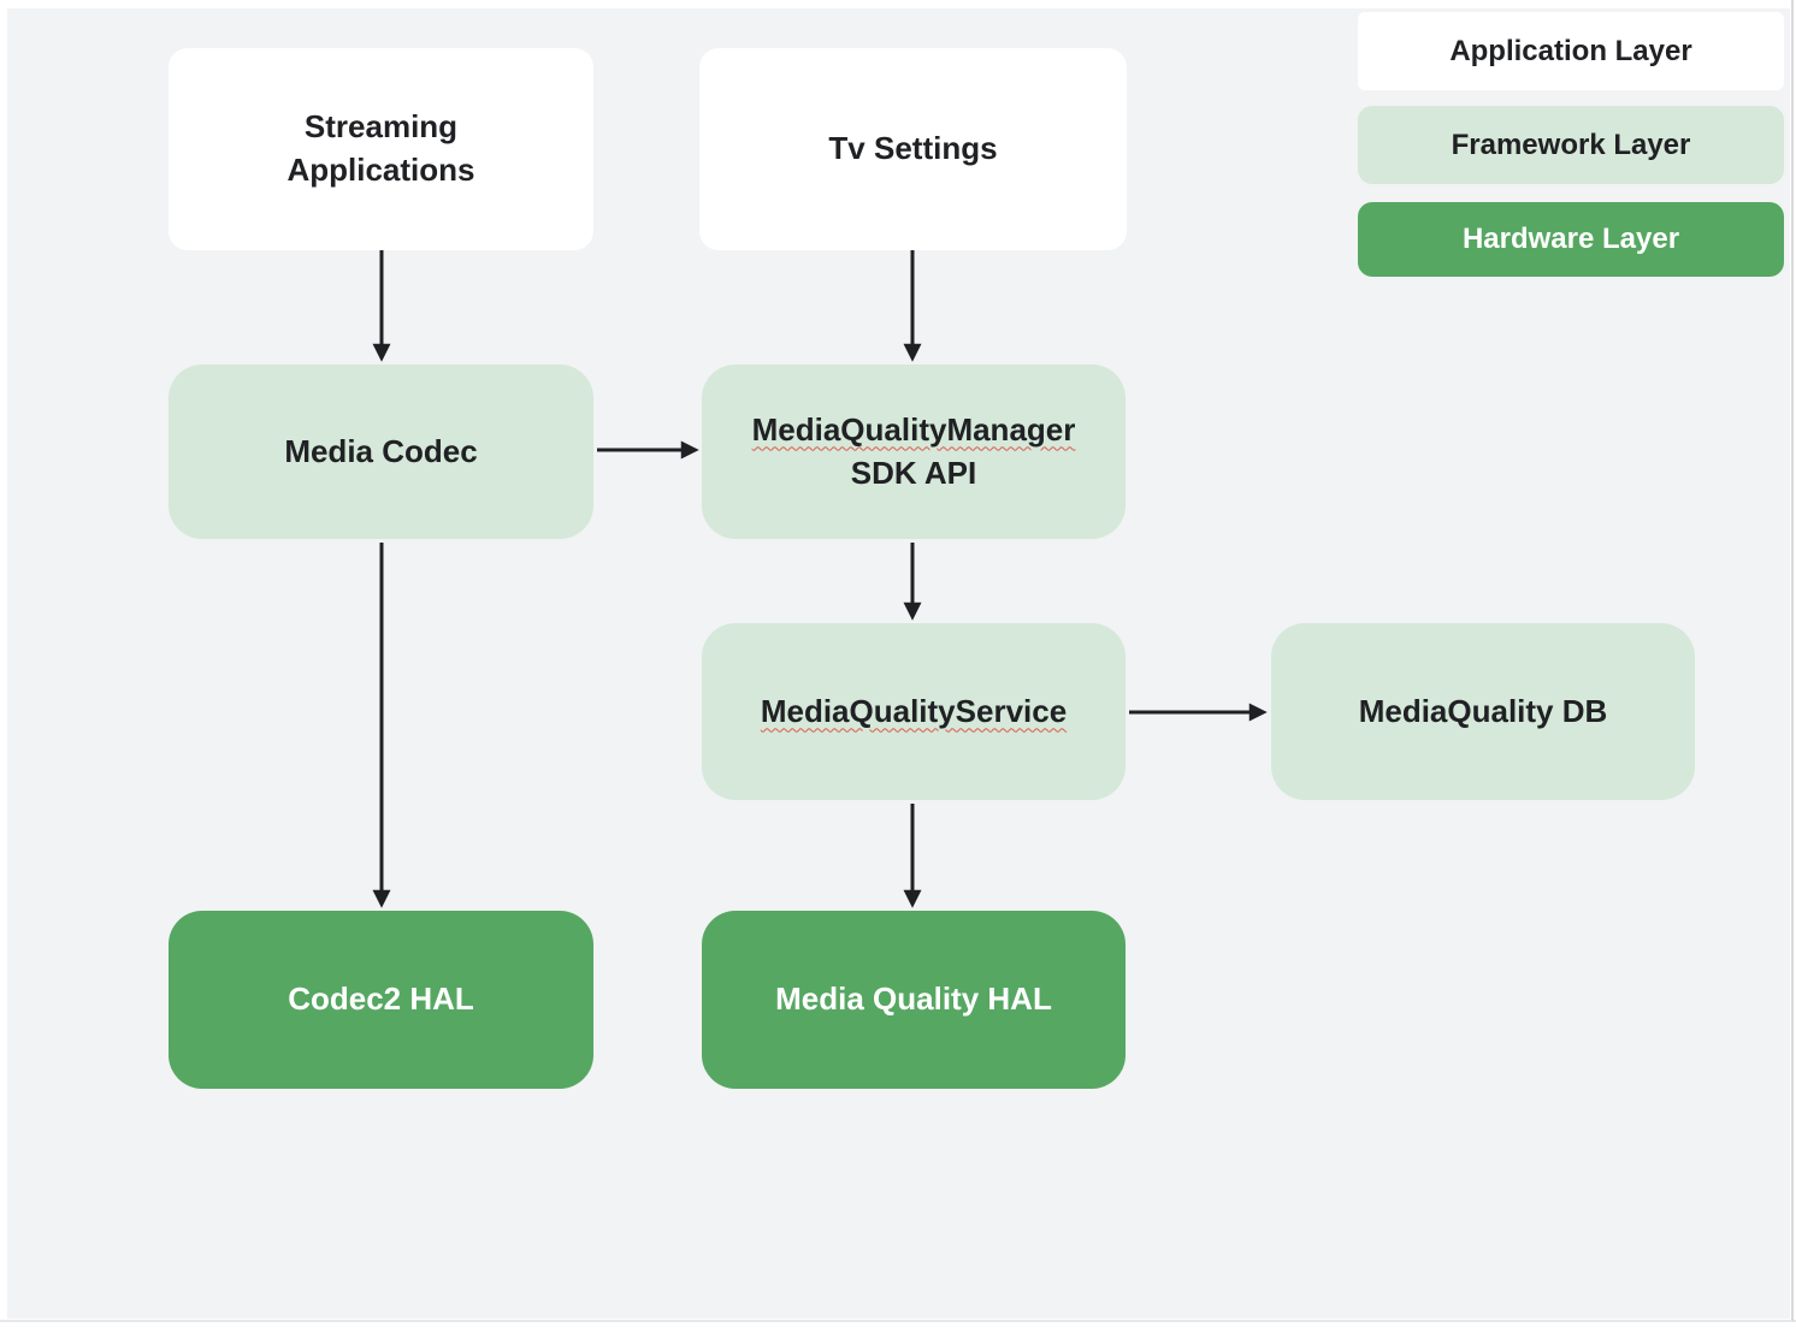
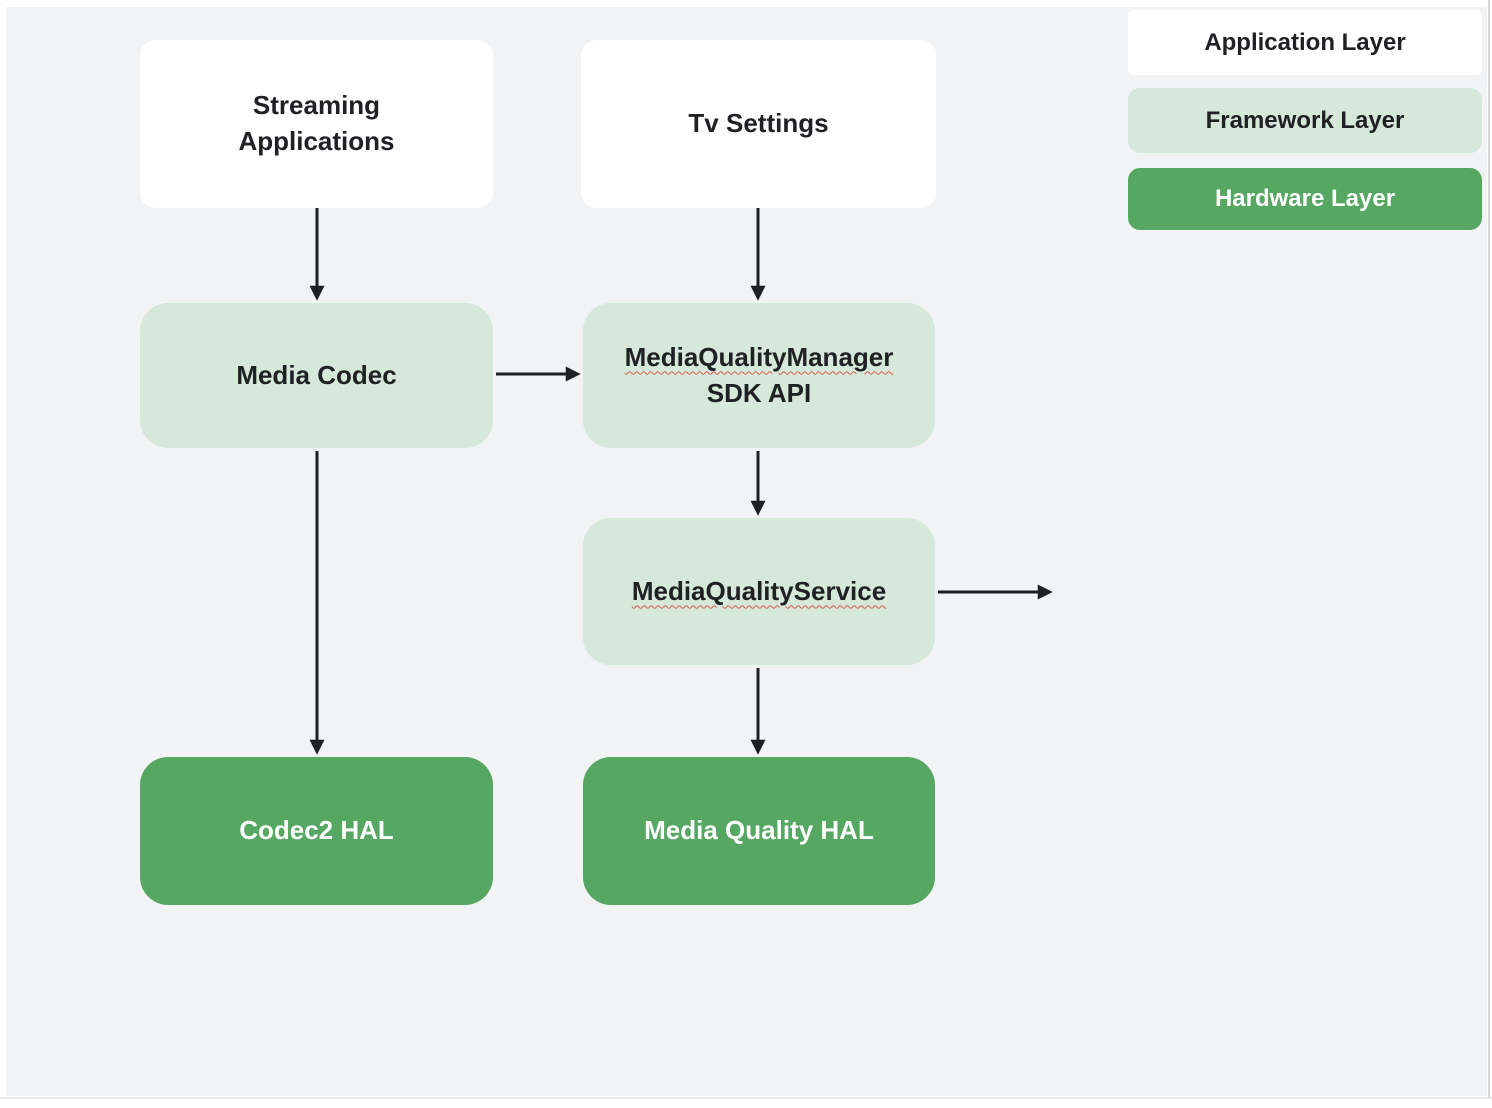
  Streaming
  Applications
  Tv Settings
  Media Codec
  MediaQualityManager
  SDK API
  MediaQualityService
- MediaQuality DB
  Codec2 HAL
  Media Quality HAL
  Application Layer
  Framework Layer
  Hardware Layer
